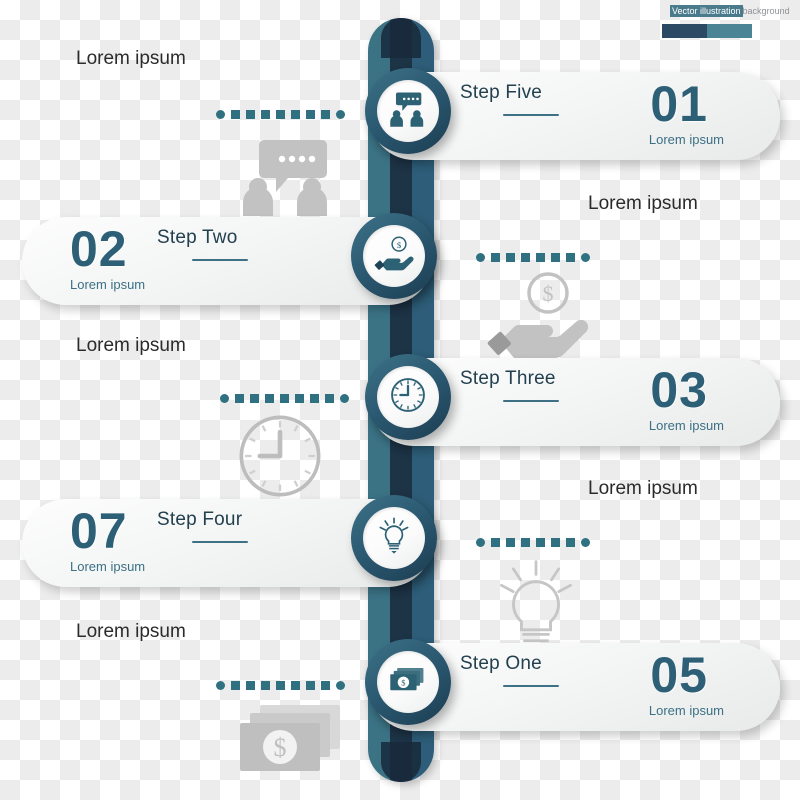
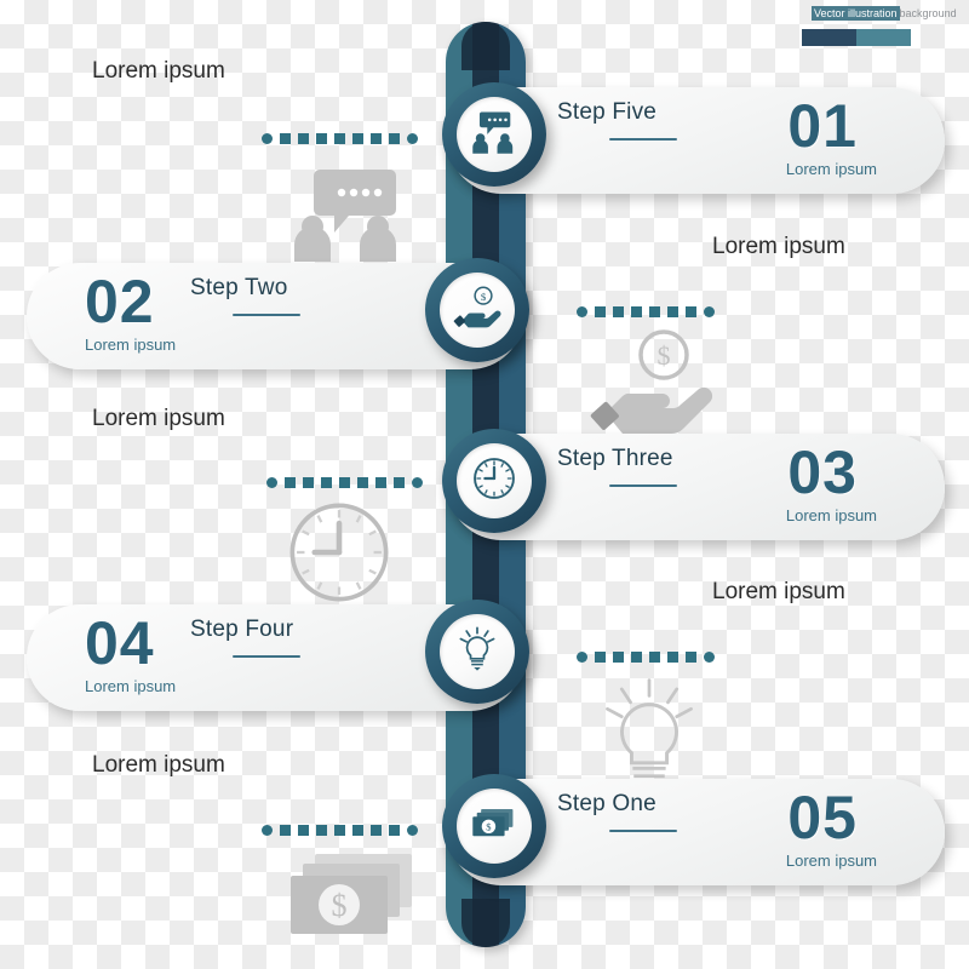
  Vector illustration background
  Lorem ipsum
  Lorem ipsum
  Lorem ipsum
  Lorem ipsum
  Lorem ipsum
  $
  $
  Step Five
  01
  Lorem ipsum
  Step Two
  02
  Lorem ipsum
  $
  Step Three
  03
  Lorem ipsum
  Step Four
- 07
+ 04
  Lorem ipsum
  Step One
  05
  Lorem ipsum
  $
